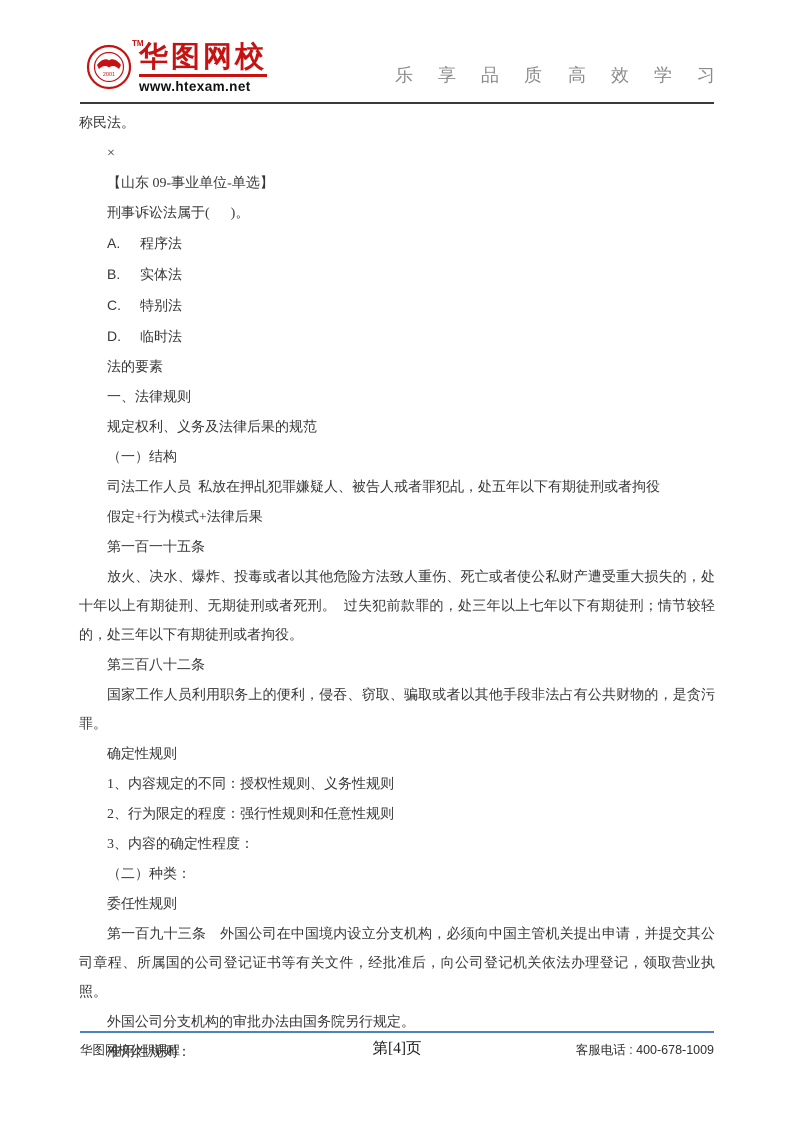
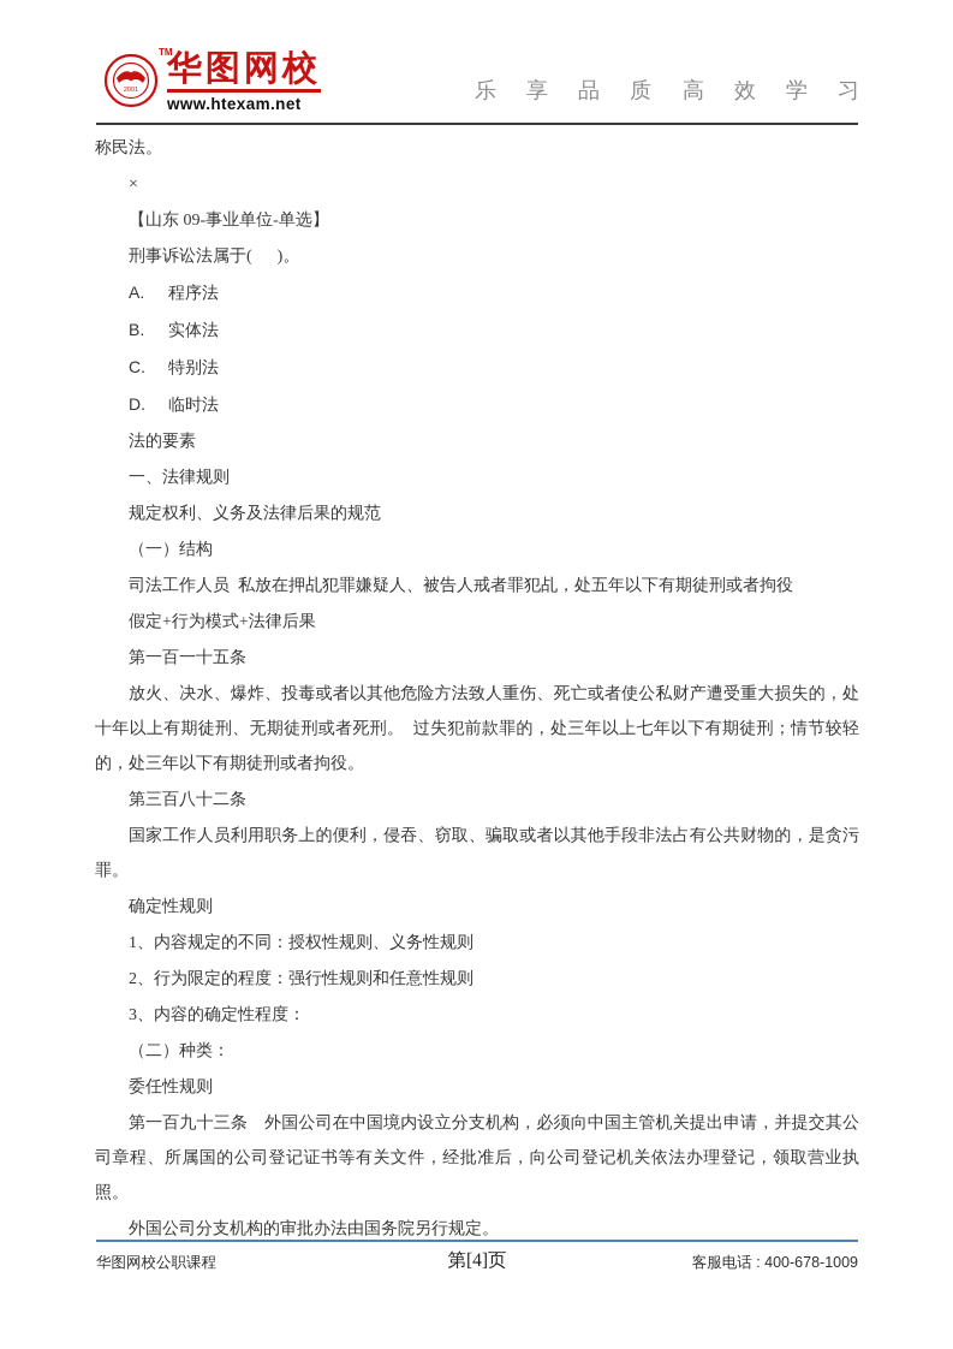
  TM
  华图网校
  www.htexam.net
  乐 享 品 质 高 效 学 习
  称民法。
  ×
  【山东 09-事业单位-单选】
  刑事诉讼法属于( )。
  A. 程序法
  B. 实体法
  C. 特别法
  D. 临时法
  法的要素
  一、法律规则
  规定权利、义务及法律后果的规范
  （一）结构
  司法工作人员 私放在押乩犯罪嫌疑人、被告人戒者罪犯乩，处五年以下有期徒刑或者拘役
  假定+行为模式+法律后果
  第一百一十五条
  放火、决水、爆炸、投毒或者以其他危险方法致人重伤、死亡或者使公私财产遭受重大损失的，处十年以上有期徒刑、无期徒刑或者死刑。 过失犯前款罪的，处三年以上七年以下有期徒刑；情节较轻的，处三年以下有期徒刑或者拘役。
  第三百八十二条
  国家工作人员利用职务上的便利，侵吞、窃取、骗取或者以其他手段非法占有公共财物的，是贪污罪。
  确定性规则
  1、内容规定的不同：授权性规则、义务性规则
  2、行为限定的程度：强行性规则和任意性规则
  3、内容的确定性程度：
  （二）种类：
  委任性规则
  第一百九十三条 外国公司在中国境内设立分支机构，必须向中国主管机关提出申请，并提交其公司章程、所属国的公司登记证书等有关文件，经批准后，向公司登记机关依法办理登记，领取营业执照。
  外国公司分支机构的审批办法由国务院另行规定。
- 准用性规则：
  华图网校公职课程
  第[4]页
  客服电话 : 400-678-1009
